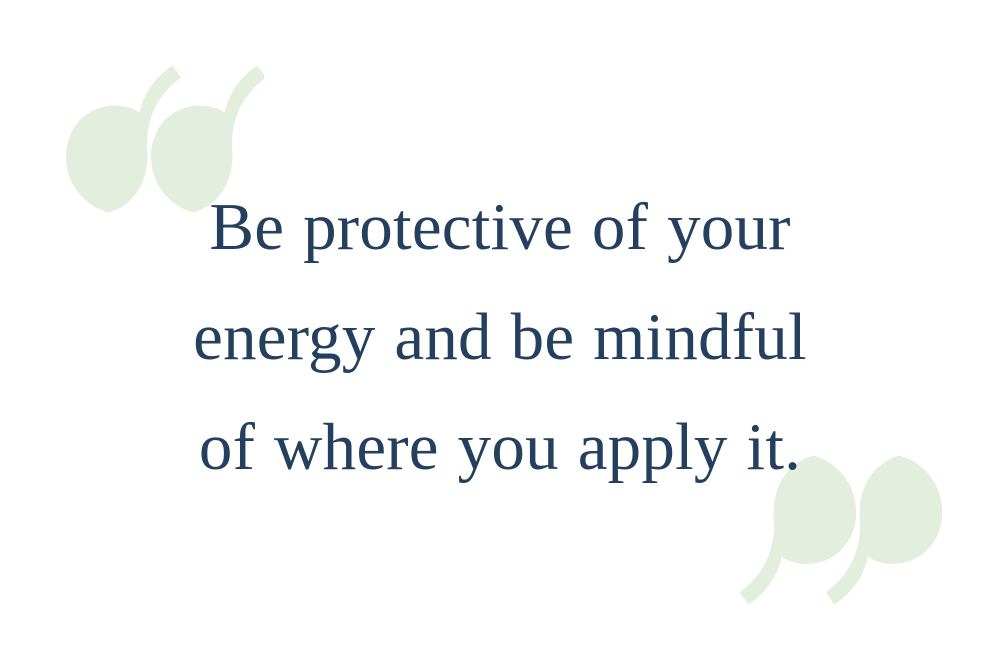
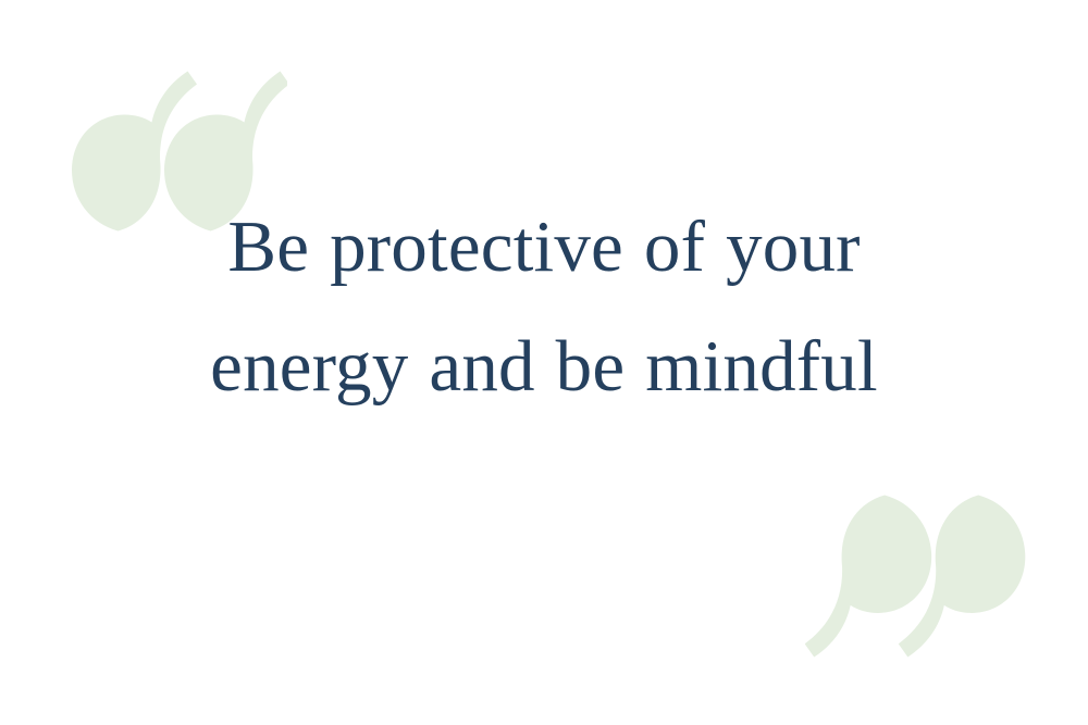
  Be protective of your
  energy and be mindful
- of where you apply it.
